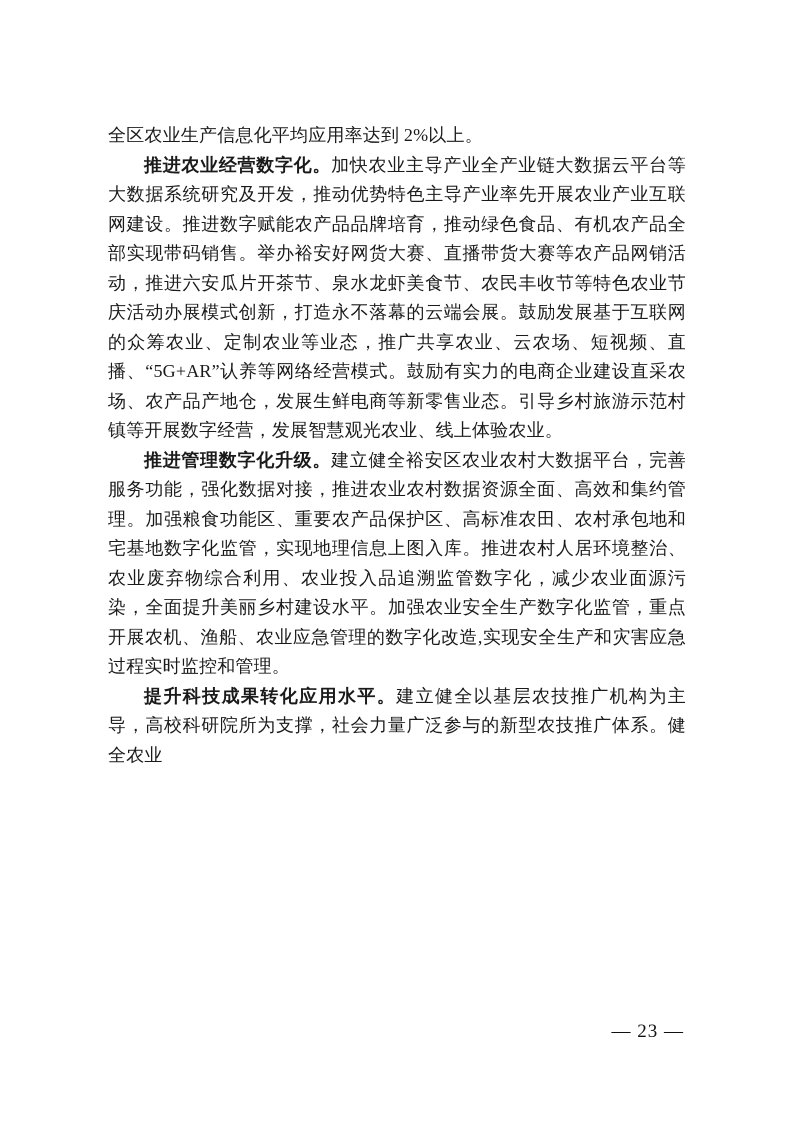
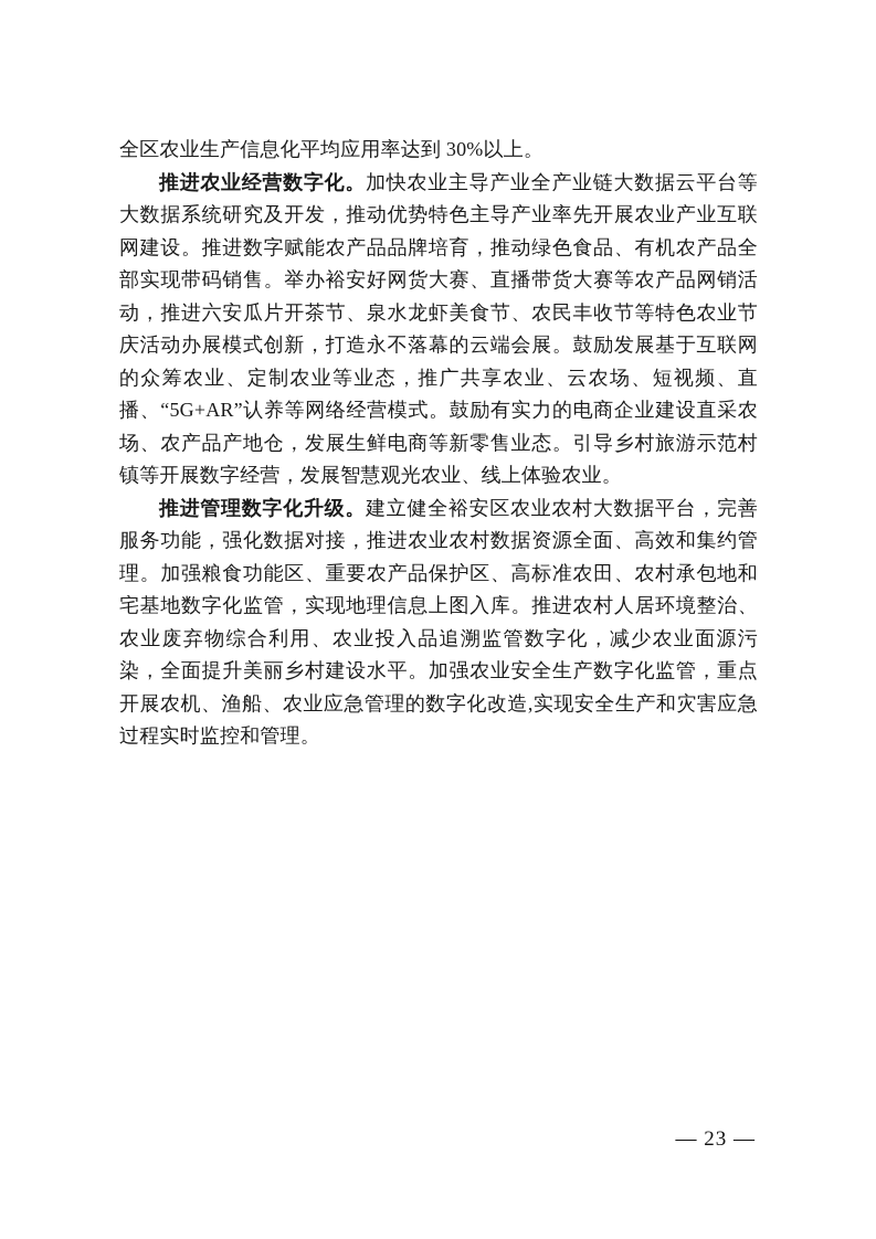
- 全区农业生产信息化平均应用率达到 2%以上。
+ 全区农业生产信息化平均应用率达到 30%以上。
  推进农业经营数字化。加快农业主导产业全产业链大数据云平台等大数据系统研究及开发，推动优势特色主导产业率先开展农业产业互联网建设。推进数字赋能农产品品牌培育，推动绿色食品、有机农产品全部实现带码销售。举办裕安好网货大赛、直播带货大赛等农产品网销活动，推进六安瓜片开茶节、泉水龙虾美食节、农民丰收节等特色农业节庆活动办展模式创新，打造永不落幕的云端会展。鼓励发展基于互联网的众筹农业、定制农业等业态，推广共享农业、云农场、短视频、直播、“5G+AR”认养等网络经营模式。鼓励有实力的电商企业建设直采农场、农产品产地仓，发展生鲜电商等新零售业态。引导乡村旅游示范村镇等开展数字经营，发展智慧观光农业、线上体验农业。
  推进管理数字化升级。建立健全裕安区农业农村大数据平台，完善服务功能，强化数据对接，推进农业农村数据资源全面、高效和集约管理。加强粮食功能区、重要农产品保护区、高标准农田、农村承包地和宅基地数字化监管，实现地理信息上图入库。推进农村人居环境整治、农业废弃物综合利用、农业投入品追溯监管数字化，减少农业面源污染，全面提升美丽乡村建设水平。加强农业安全生产数字化监管，重点开展农机、渔船、农业应急管理的数字化改造,实现安全生产和灾害应急过程实时监控和管理。
- 提升科技成果转化应用水平。建立健全以基层农技推广机构为主导，高校科研院所为支撑，社会力量广泛参与的新型农技推广体系。健全农业
  — 23 —
